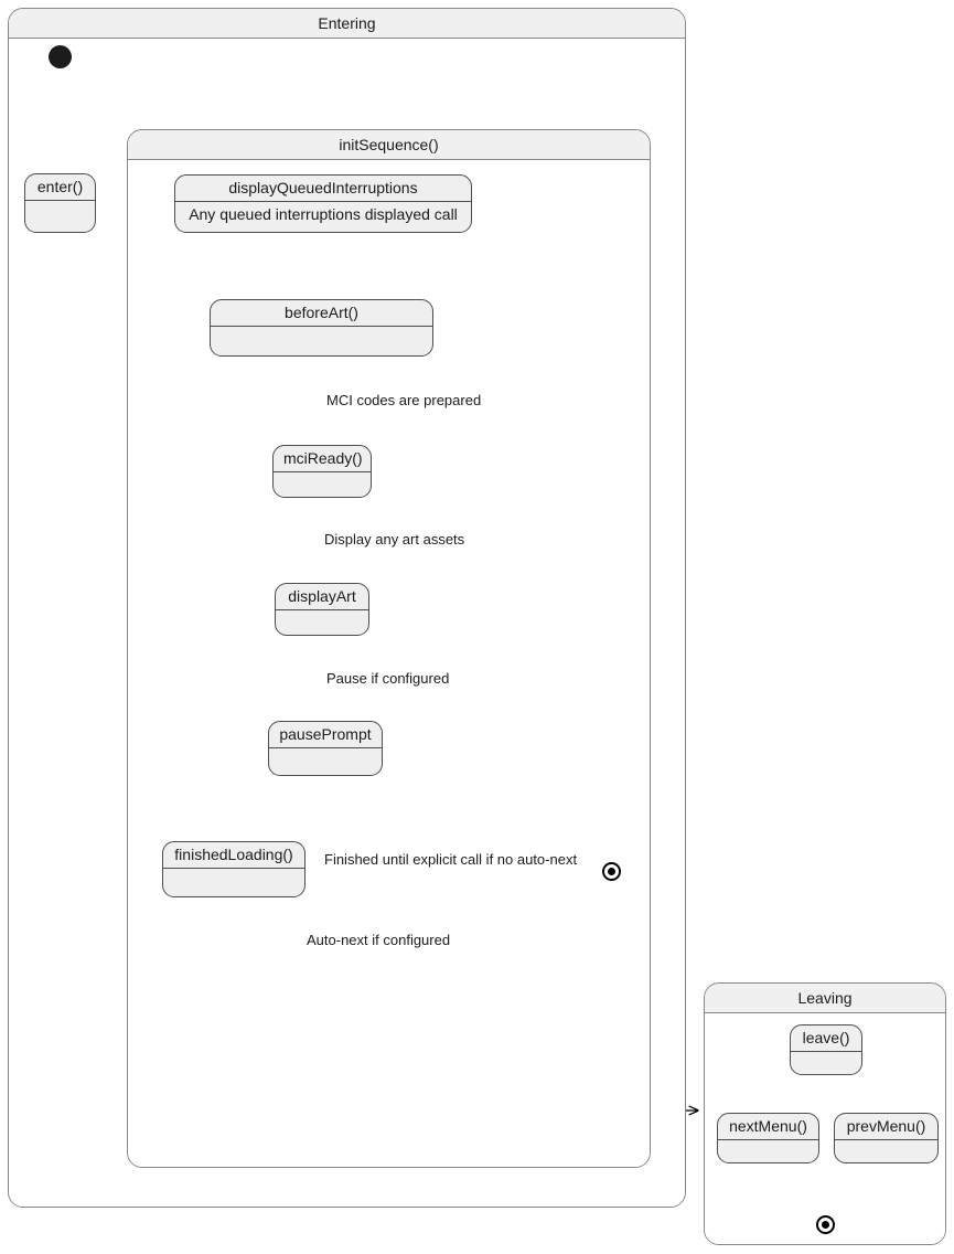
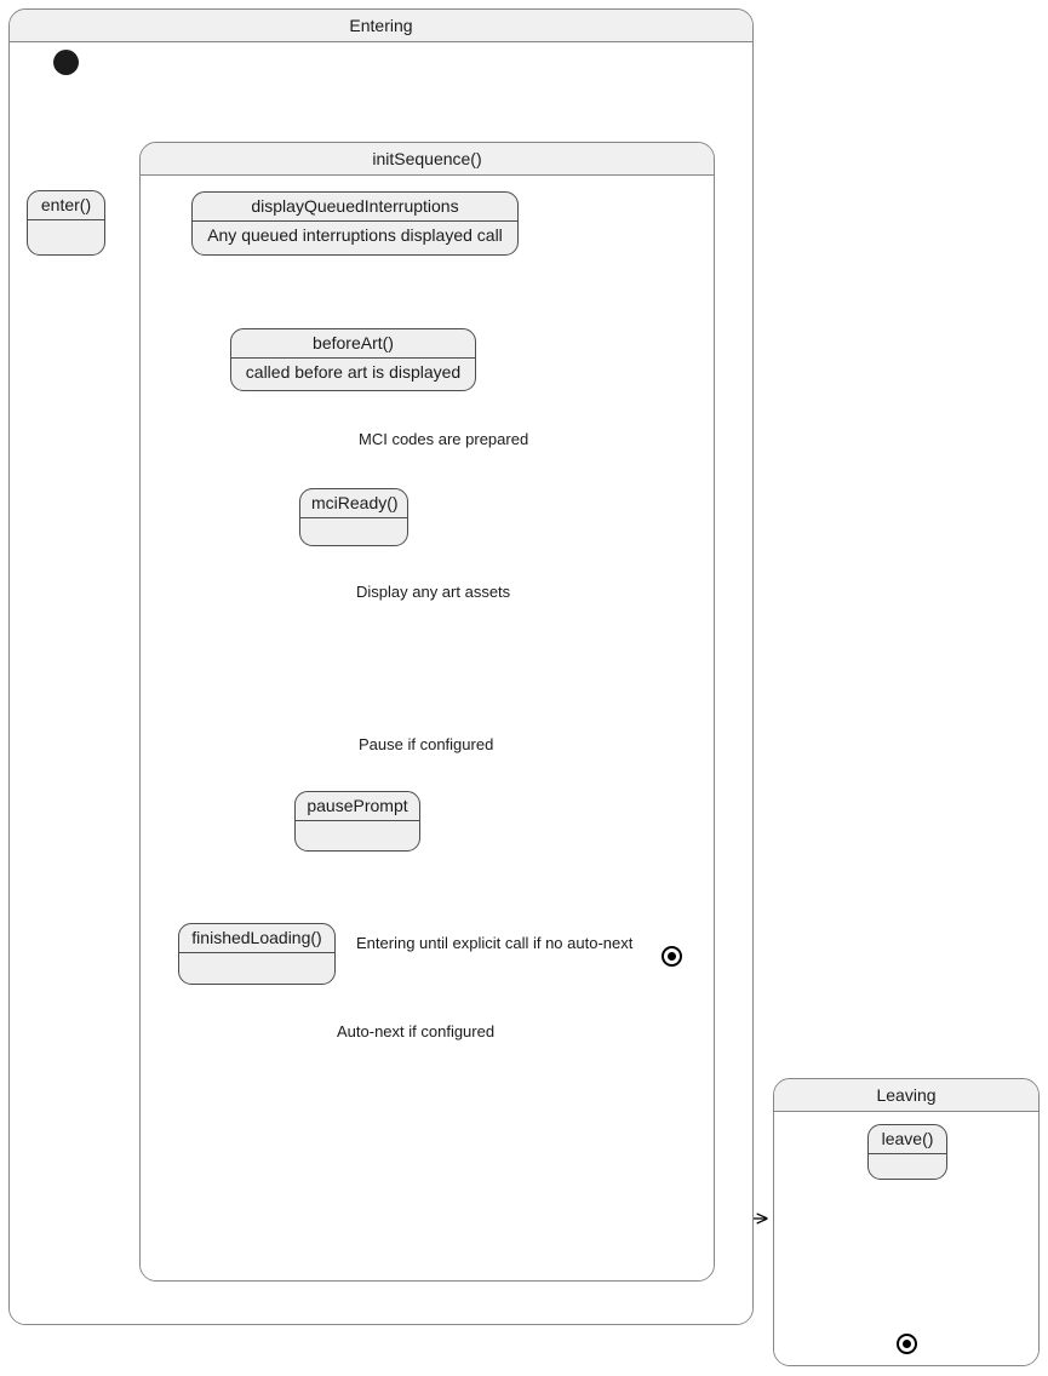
  Entering
  initSequence()
  Leaving
  enter()
  displayQueuedInterruptions
  Any queued interruptions displayed call
  beforeArt()
+ called before art is displayed
  mciReady()
- displayArt
  pausePrompt
  finishedLoading()
  leave()
- nextMenu()
- prevMenu()
  MCI codes are prepared
  Display any art assets
  Pause if configured
- Finished until explicit call if no auto-next
+ Entering until explicit call if no auto-next
  Auto-next if configured
